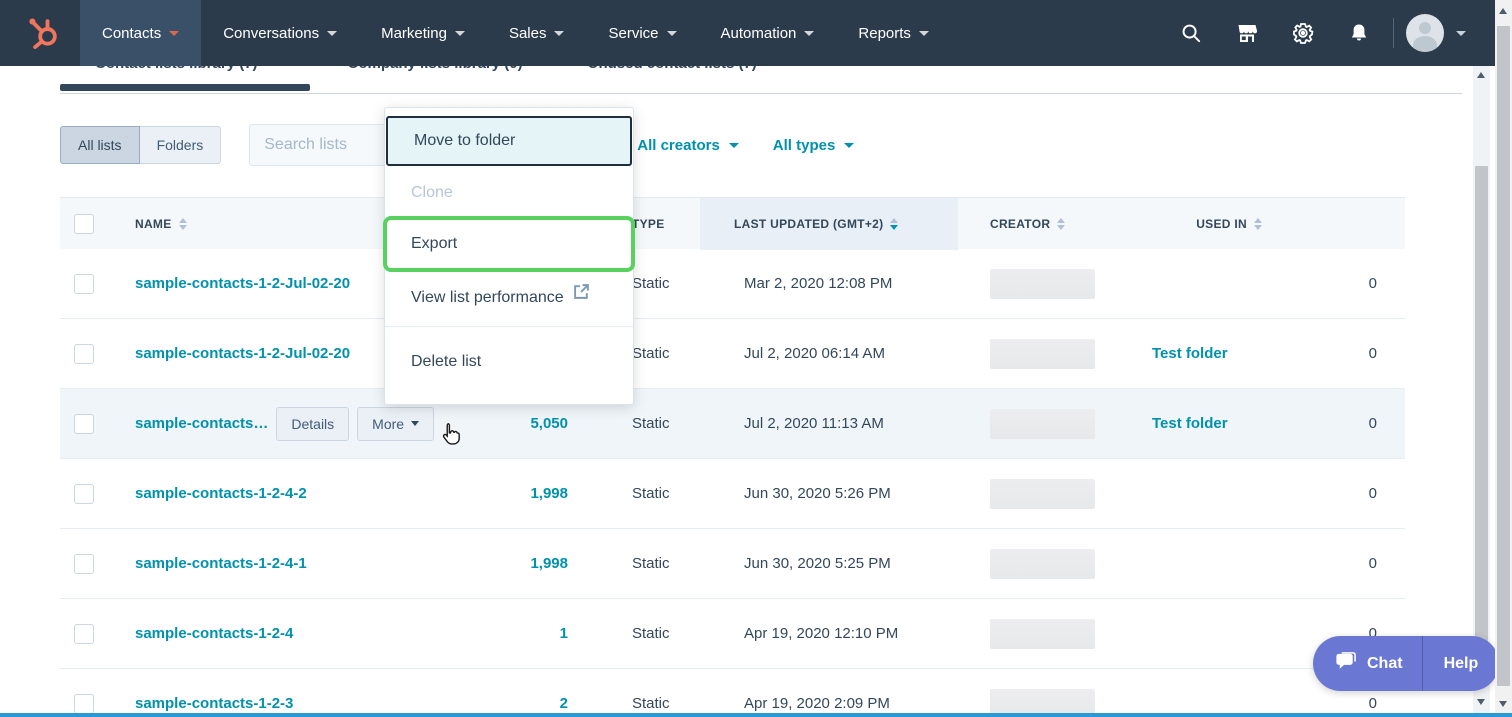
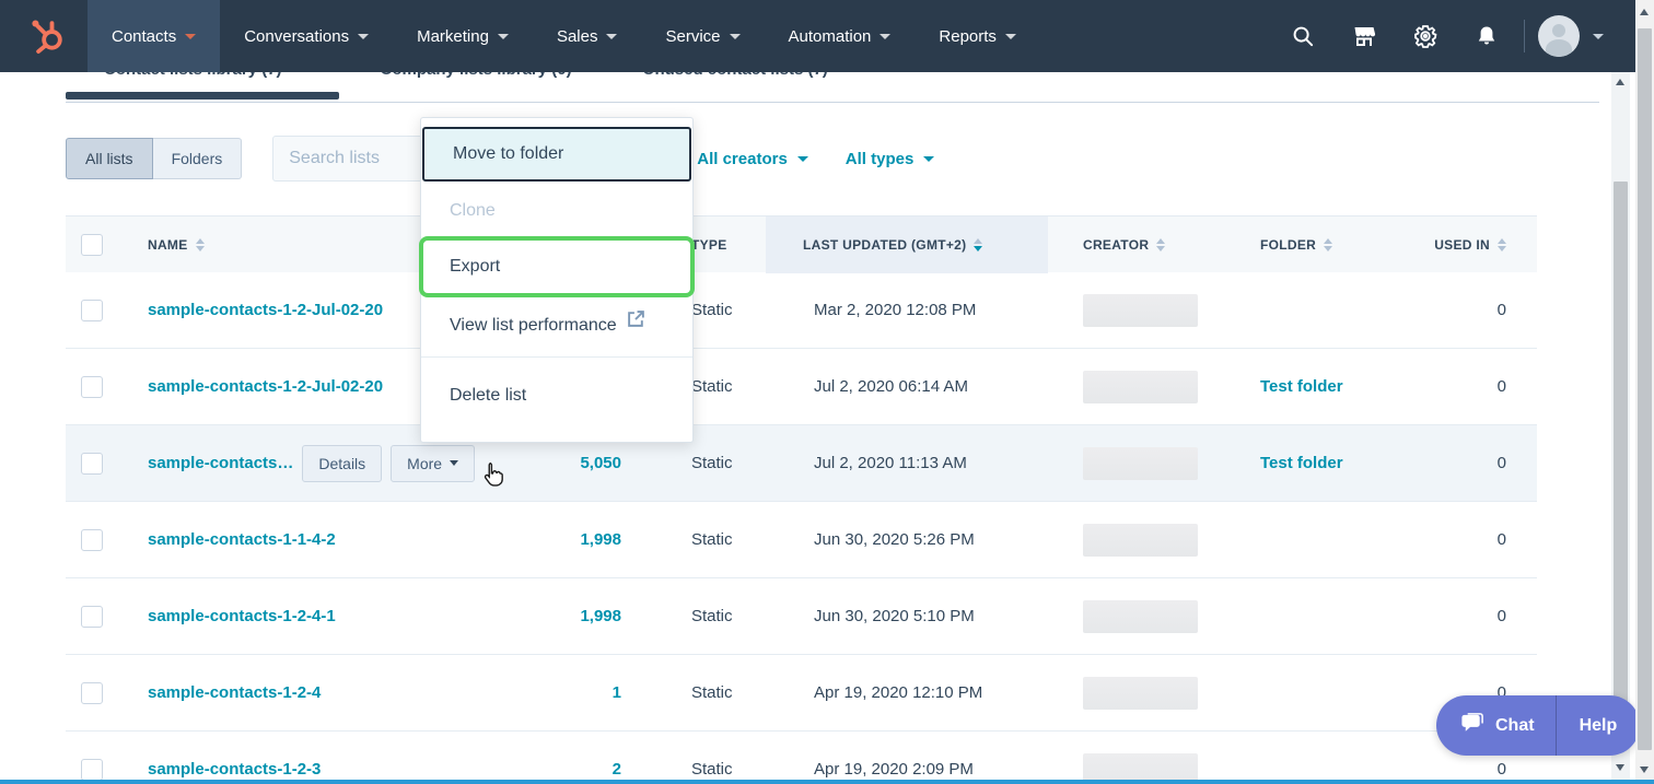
  Contacts
  Conversations
  Marketing
  Sales
  Service
  Automation
  Reports
  All lists
  Folders
  Search lists
  All creators
  All types
  NAME
  TYPE
  LAST UPDATED (GMT+2)
  CREATOR
+ FOLDER
  USED IN
  sample-contacts-1-2-Jul-02-20
  Static
  Mar 2, 2020 12:08 PM
  0
  sample-contacts-1-2-Jul-02-20
  Static
  Jul 2, 2020 06:14 AM
  Test folder
  0
  sample-contacts…
  Details
  More
  5,050
  Static
  Jul 2, 2020 11:13 AM
  Test folder
  0
- sample-contacts-1-2-4-2
+ sample-contacts-1-1-4-2
  1,998
  Static
  Jun 30, 2020 5:26 PM
  0
  sample-contacts-1-2-4-1
  1,998
  Static
- Jun 30, 2020 5:25 PM
+ Jun 30, 2020 5:10 PM
  0
  sample-contacts-1-2-4
  1
  Static
  Apr 19, 2020 12:10 PM
  0
  sample-contacts-1-2-3
  2
  Static
  Apr 19, 2020 2:09 PM
  0
  Move to folder
  Clone
  Export
  View list performance
  Delete list
  Chat
  Help
